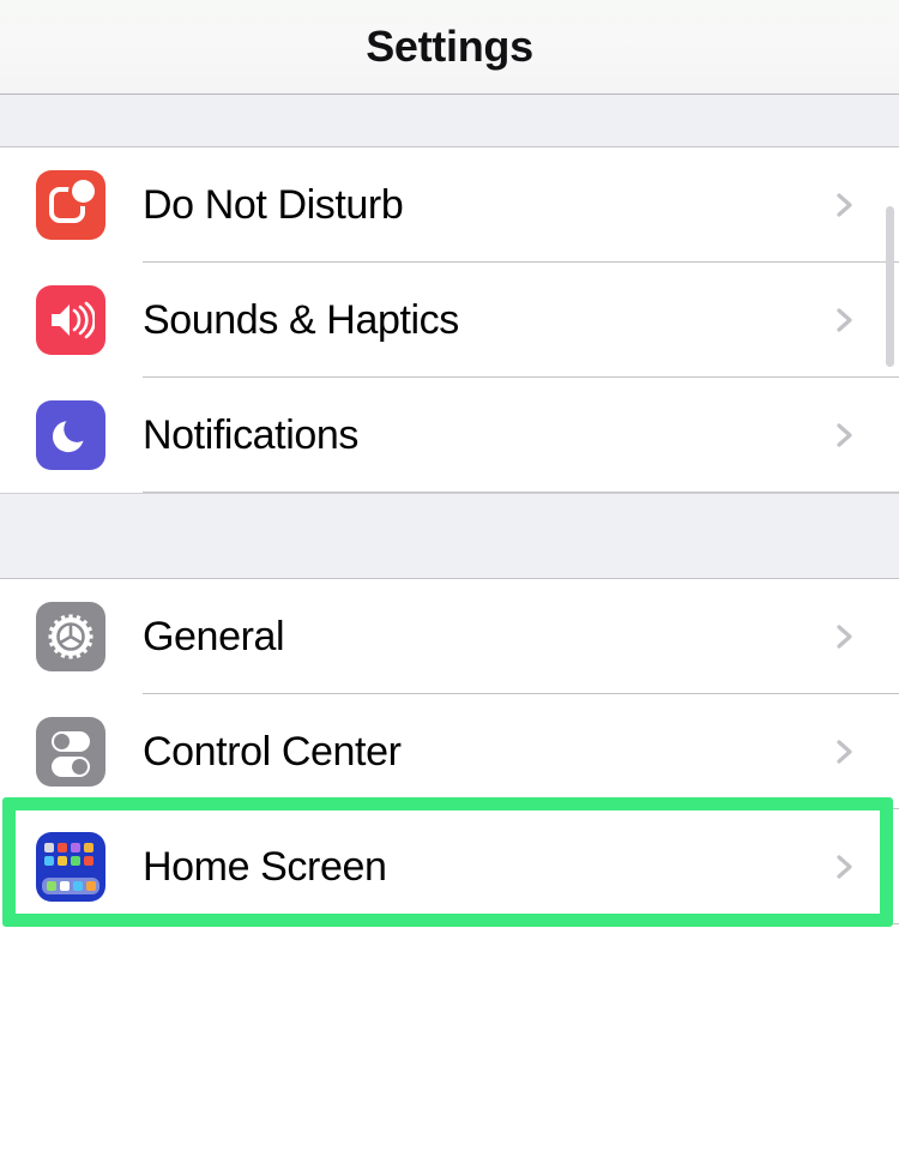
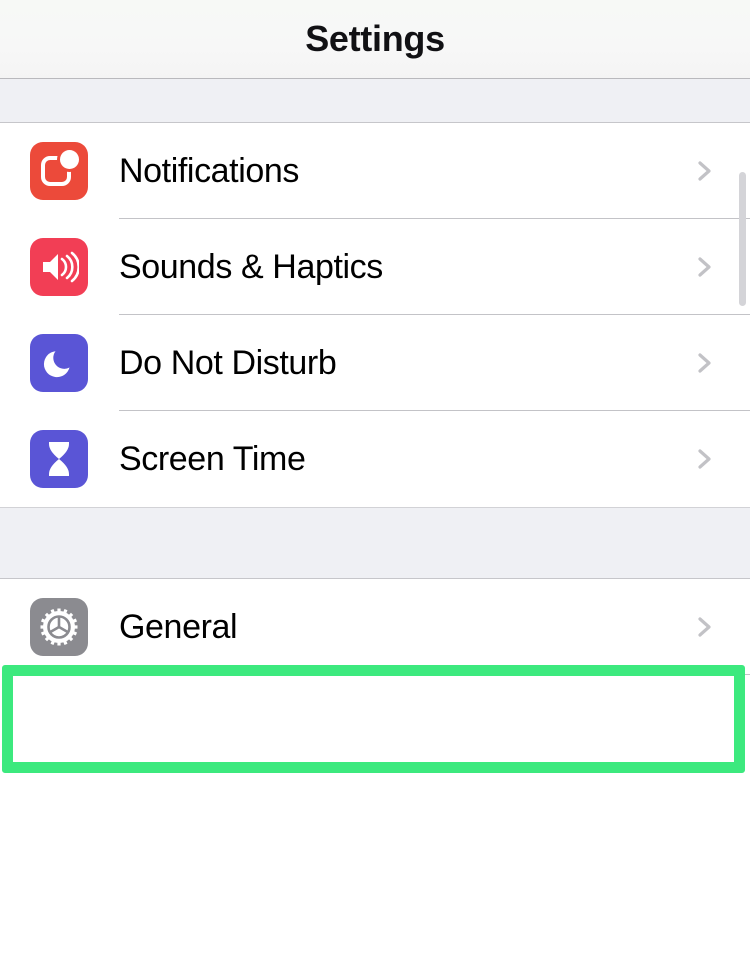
  Settings
- Do Not Disturb
+ Notifications
  Sounds & Haptics
- Notifications
+ Do Not Disturb
+ Screen Time
  General
- Control Center
- Home Screen
